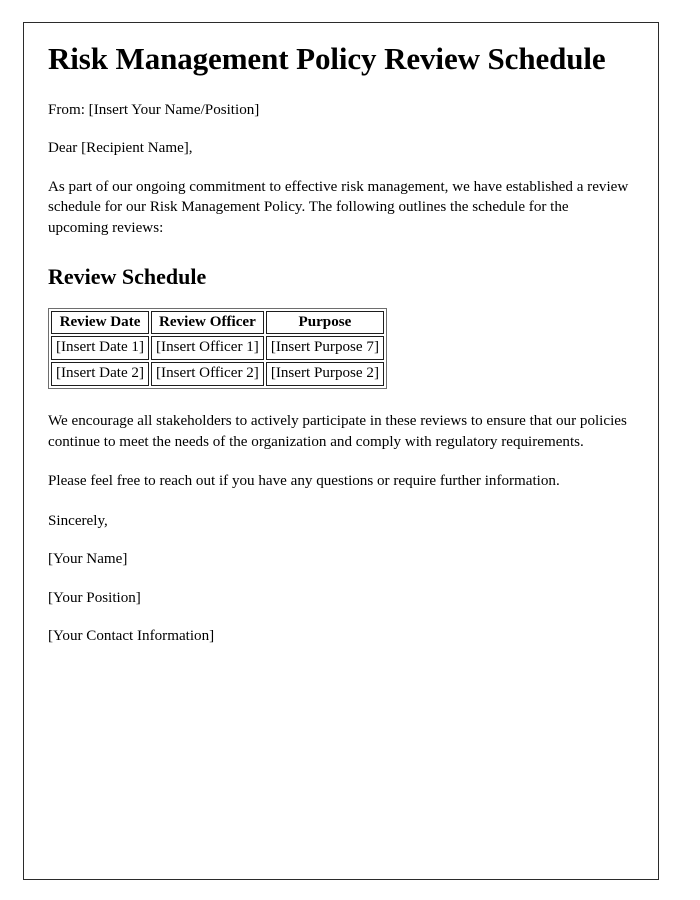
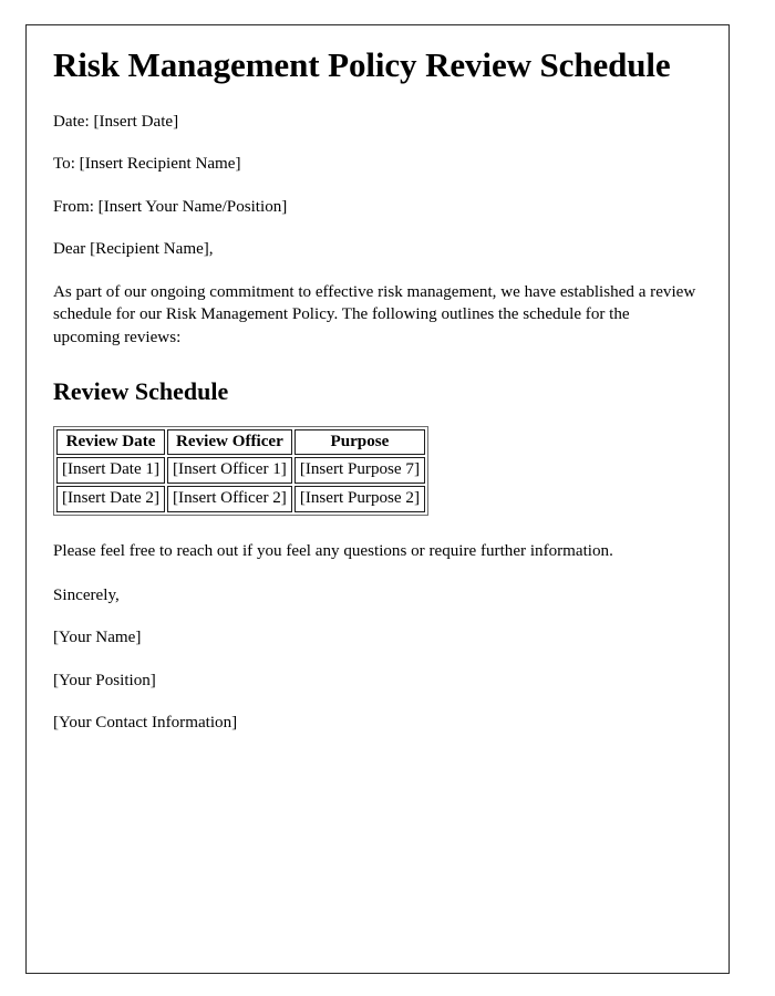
  Risk Management Policy Review Schedule
+ Date: [Insert Date]
+ To: [Insert Recipient Name]
  From: [Insert Your Name/Position]
  Dear [Recipient Name],
  As part of our ongoing commitment to effective risk management, we have established a review schedule for our Risk Management Policy. The following outlines the schedule for the upcoming reviews:
  Review Schedule
  Review Date	Review Officer	Purpose
  [Insert Date 1]	[Insert Officer 1]	[Insert Purpose 7]
  [Insert Date 2]	[Insert Officer 2]	[Insert Purpose 2]
- We encourage all stakeholders to actively participate in these reviews to ensure that our policies continue to meet the needs of the organization and comply with regulatory requirements.
- Please feel free to reach out if you have any questions or require further information.
+ Please feel free to reach out if you feel any questions or require further information.
  Sincerely,
  [Your Name]
  [Your Position]
  [Your Contact Information]
